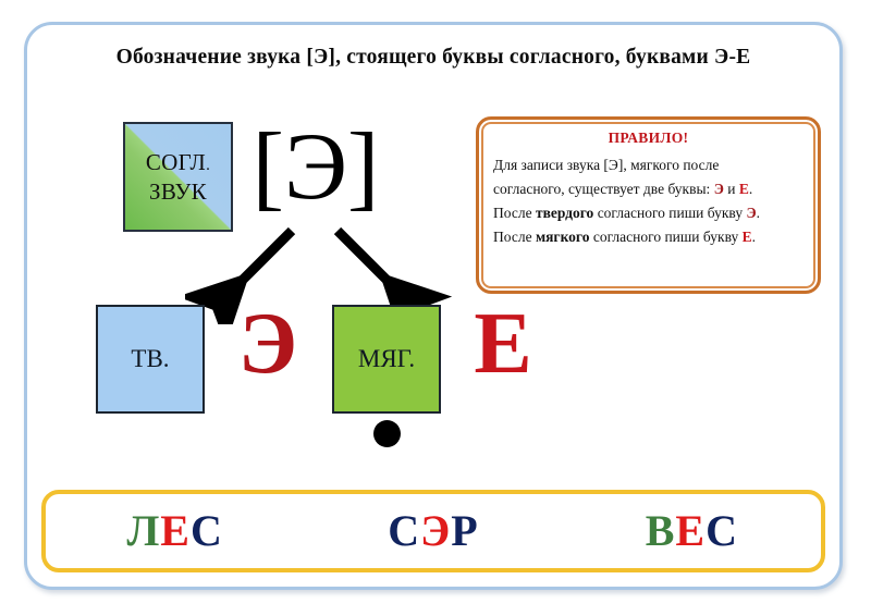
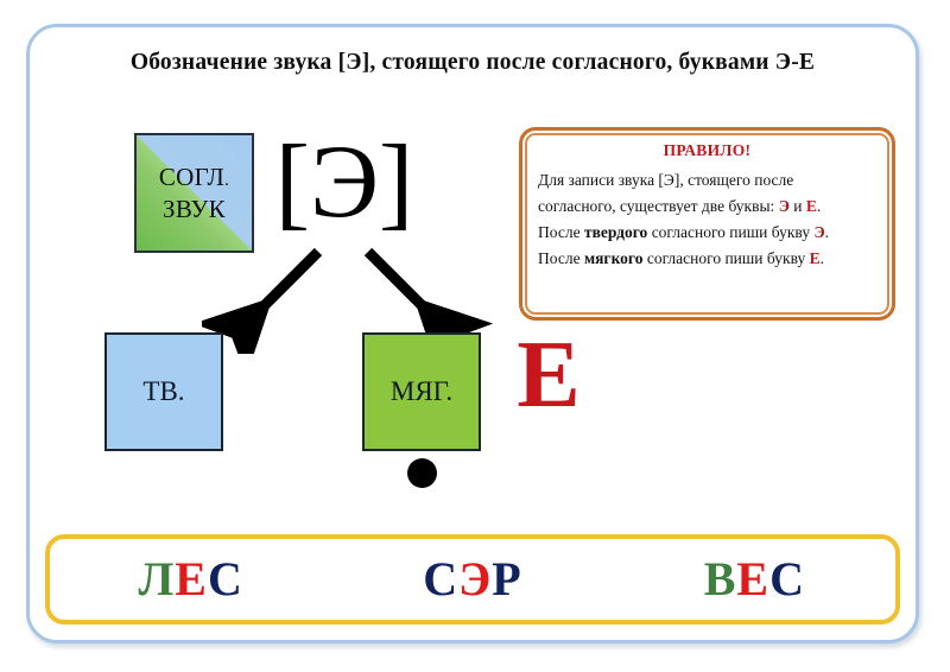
- Обозначение звука [Э], стоящего буквы согласного, буквами Э-Е
+ Обозначение звука [Э], стоящего после согласного, буквами Э-Е
  СОГЛ.
  ЗВУК
  [Э]
  ТВ.
- Э
  МЯГ.
  Е
  ПРАВИЛО!
- Для записи звука [Э], мягкого после
+ Для записи звука [Э], стоящего после
  согласного, существует две буквы: Э и Е.
  После твердого согласного пиши букву Э.
  После мягкого согласного пиши букву Е.
  ЛЕС
  СЭР
  ВЕС
